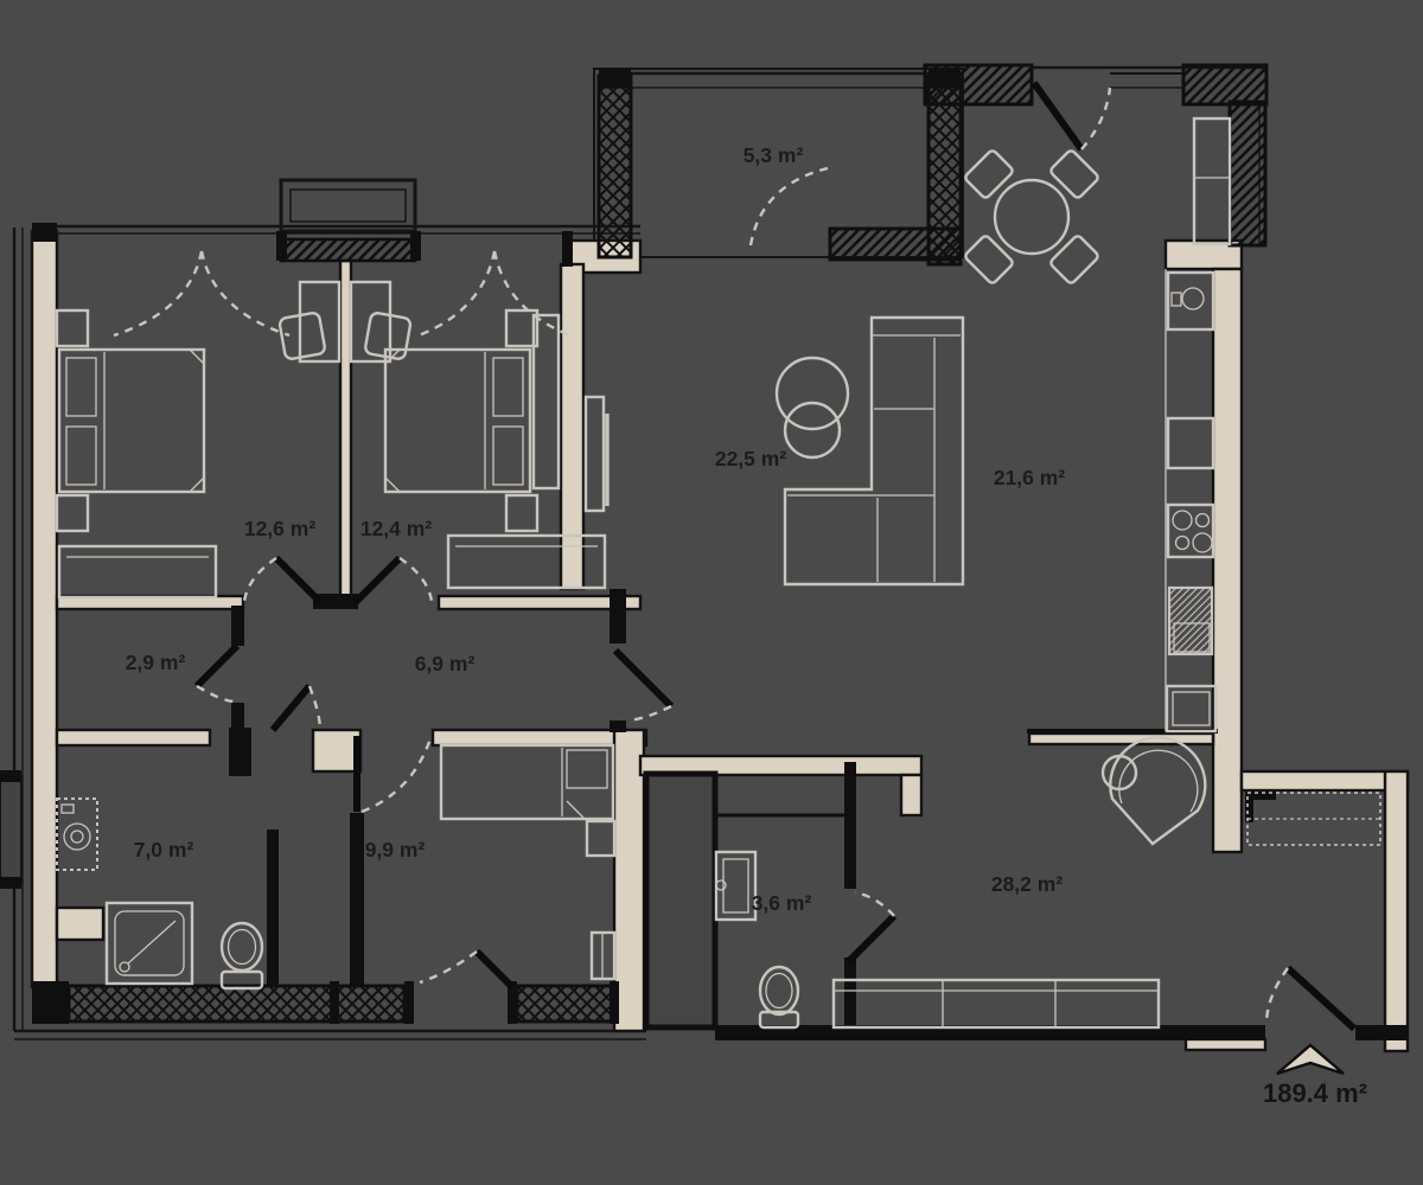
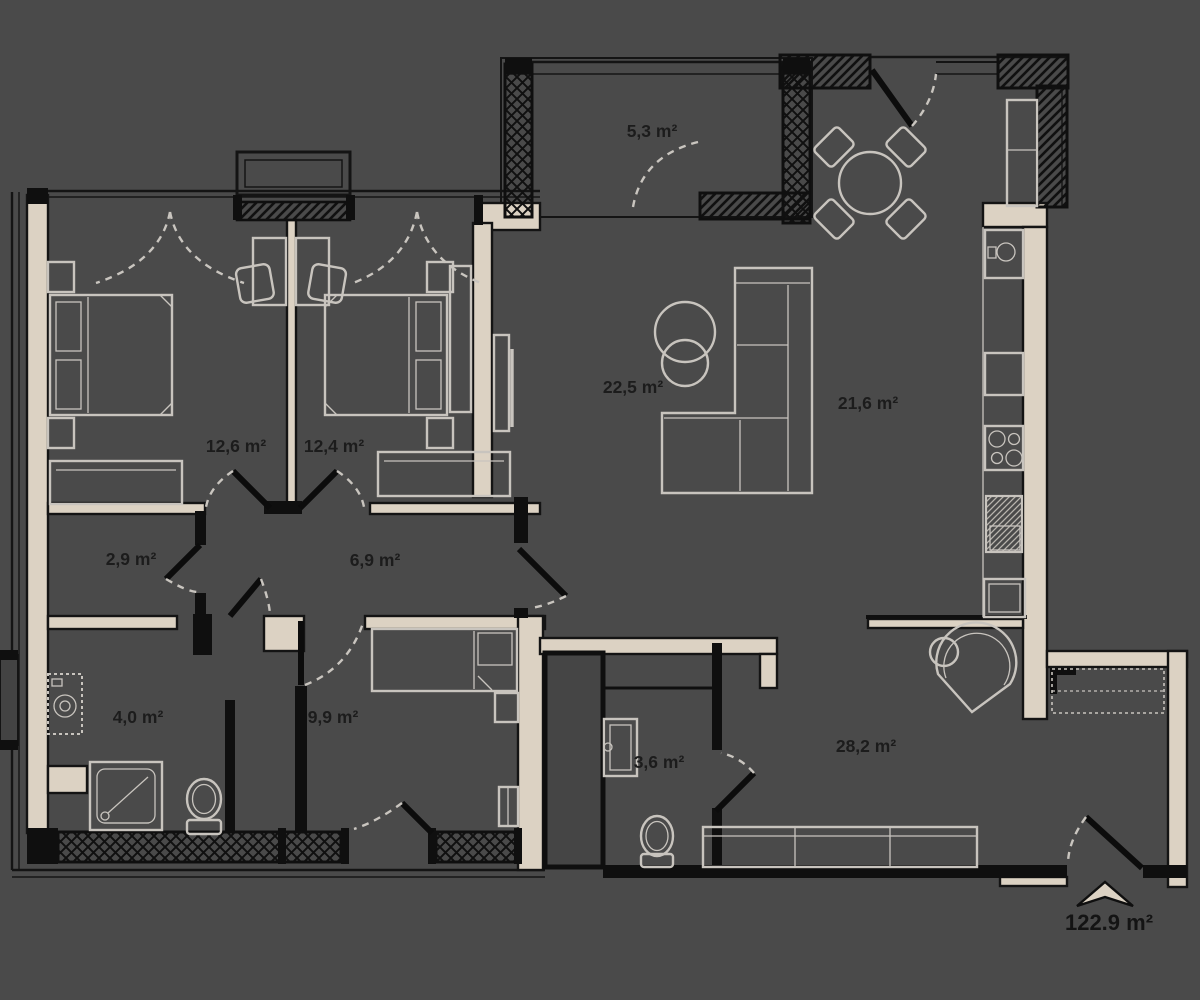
  5,3 m²
  22,5 m²
  21,6 m²
  12,6 m²
  12,4 m²
  2,9 m²
  6,9 m²
- 7,0 m²
+ 4,0 m²
  9,9 m²
  3,6 m²
  28,2 m²
- 189.4 m²
+ 122.9 m²
